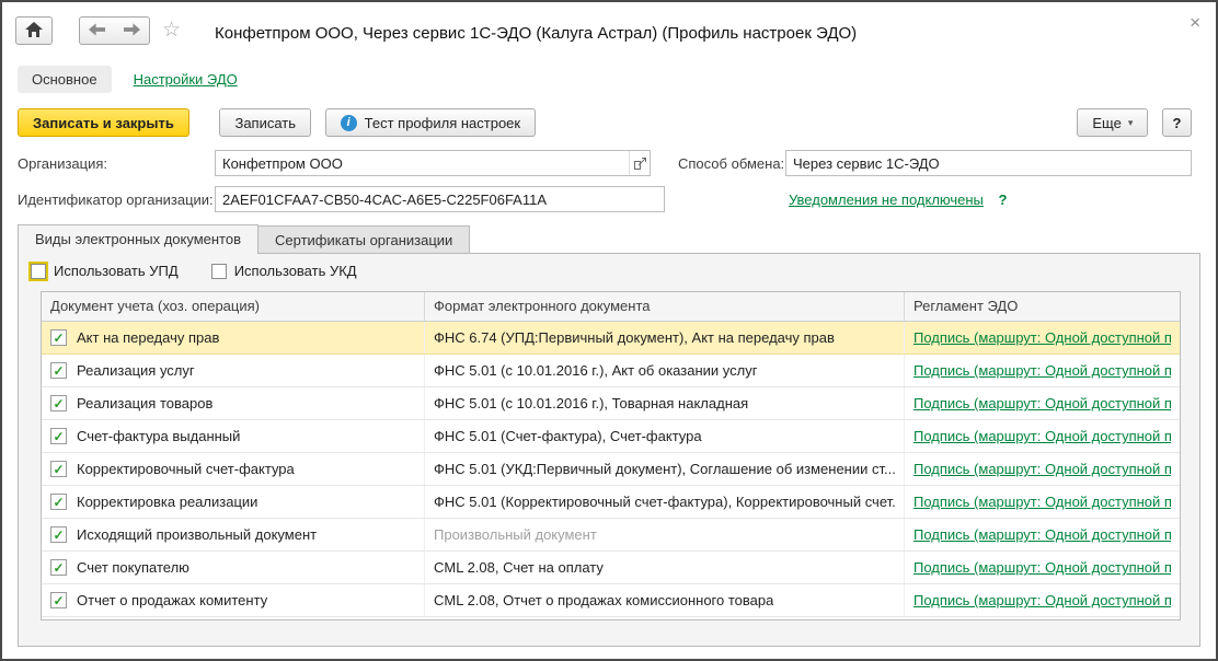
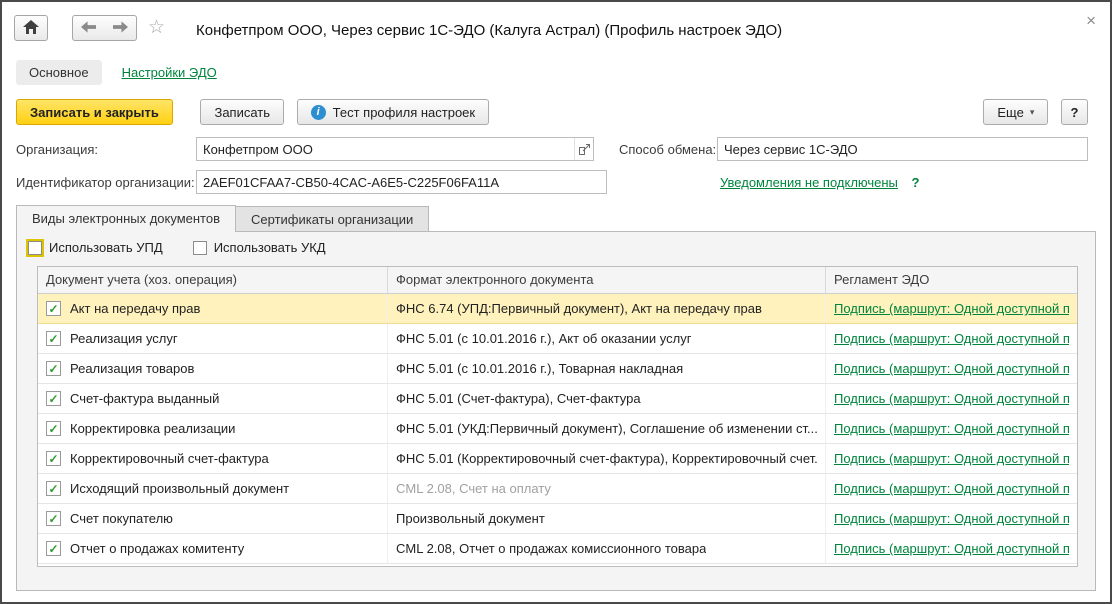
  ☆
  Конфетпром ООО, Через сервис 1С-ЭДО (Калуга Астрал) (Профиль настроек ЭДО)
  ×
  Основное
  Настройки ЭДО
  Записать и закрыть Записать
  i
  Тест профиля настроек
  Еще
  ▾
  ?
  Организация:
  Конфетпром ООО
  Способ обмена:
  Через сервис 1С-ЭДО
  Идентификатор организации:
  2AEF01CFAA7-CB50-4CAC-A6E5-C225F06FA11A
  Уведомления не подключены ?
  Виды электронных документов
  Сертификаты организации
  Использовать УПД
  Использовать УКД
  Документ учета (хоз. операция)
  Формат электронного документа
  Регламент ЭДО
  ✓
  Акт на передачу прав
  ФНС 6.74 (УПД:Первичный документ), Акт на передачу прав
  Подпись (маршрут: Одной доступной п
  ✓
  Реализация услуг
  ФНС 5.01 (с 10.01.2016 г.), Акт об оказании услуг
  Подпись (маршрут: Одной доступной п
  ✓
  Реализация товаров
  ФНС 5.01 (с 10.01.2016 г.), Товарная накладная
  Подпись (маршрут: Одной доступной п
  ✓
  Счет-фактура выданный
  ФНС 5.01 (Счет-фактура), Счет-фактура
  Подпись (маршрут: Одной доступной п
  ✓
- Корректировочный счет-фактура
+ Корректировка реализации
  ФНС 5.01 (УКД:Первичный документ), Соглашение об изменении ст...
  Подпись (маршрут: Одной доступной п
  ✓
- Корректировка реализации
+ Корректировочный счет-фактура
  ФНС 5.01 (Корректировочный счет-фактура), Корректировочный счет.
  Подпись (маршрут: Одной доступной п
  ✓
  Исходящий произвольный документ
- Произвольный документ
+ CML 2.08, Счет на оплату
  Подпись (маршрут: Одной доступной п
  ✓
  Счет покупателю
- CML 2.08, Счет на оплату
+ Произвольный документ
  Подпись (маршрут: Одной доступной п
  ✓
  Отчет о продажах комитенту
  CML 2.08, Отчет о продажах комиссионного товара
  Подпись (маршрут: Одной доступной п
